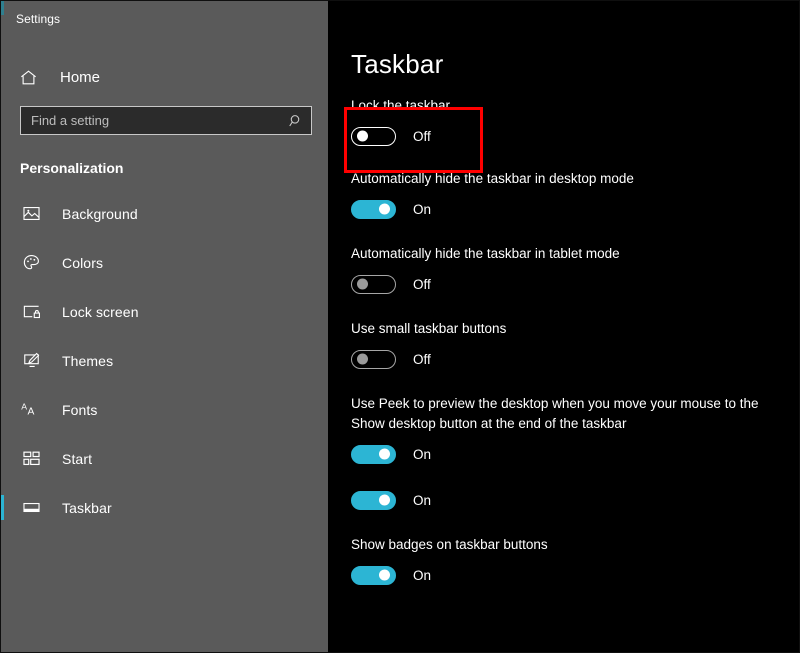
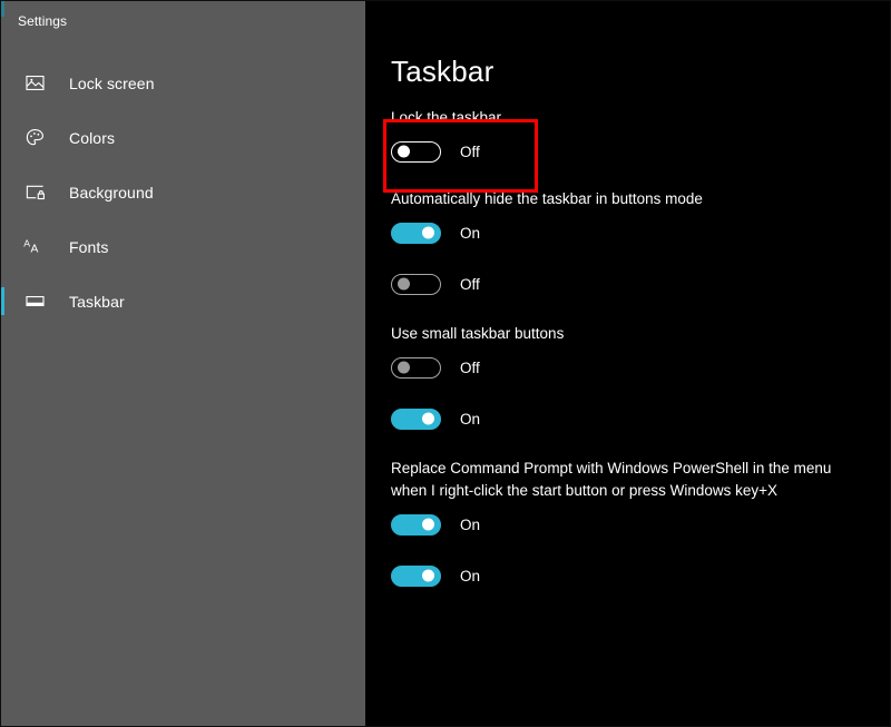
  Settings
- Home
- Find a setting
- Personalization
- Background
+ Lock screen
  Colors
- Lock screen
+ Background
- Themes
  A
  A
  Fonts
- Start
  Taskbar
  Taskbar
  Lock the taskbar
  Off
- Automatically hide the taskbar in desktop mode
+ Automatically hide the taskbar in buttons mode
  On
- Automatically hide the taskbar in tablet mode
  Off
  Use small taskbar buttons
  Off
- Use Peek to preview the desktop when you move your mouse to the Show desktop button at the end of the taskbar
  On
+ Replace Command Prompt with Windows PowerShell in the menu when I right-click the start button or press Windows key+X
  On
- Show badges on taskbar buttons
  On
